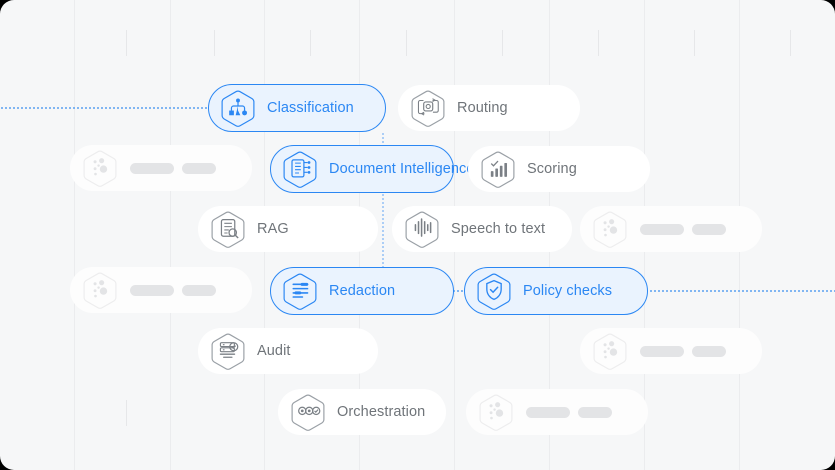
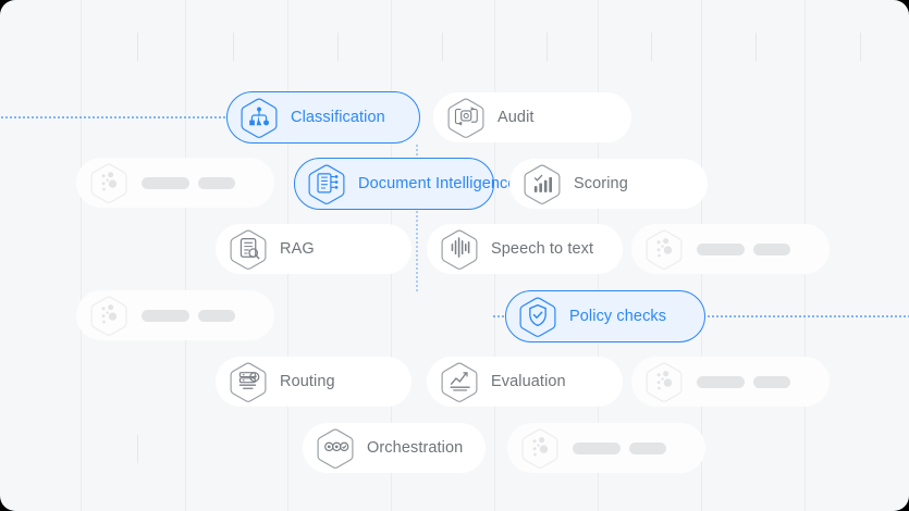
  Classification
- Routing
+ Audit
  Document Intelligenc
  Scoring
  RAG
  Speech to text
- Redaction
  Policy checks
- Audit
+ Routing
+ Evaluation
  Orchestration
